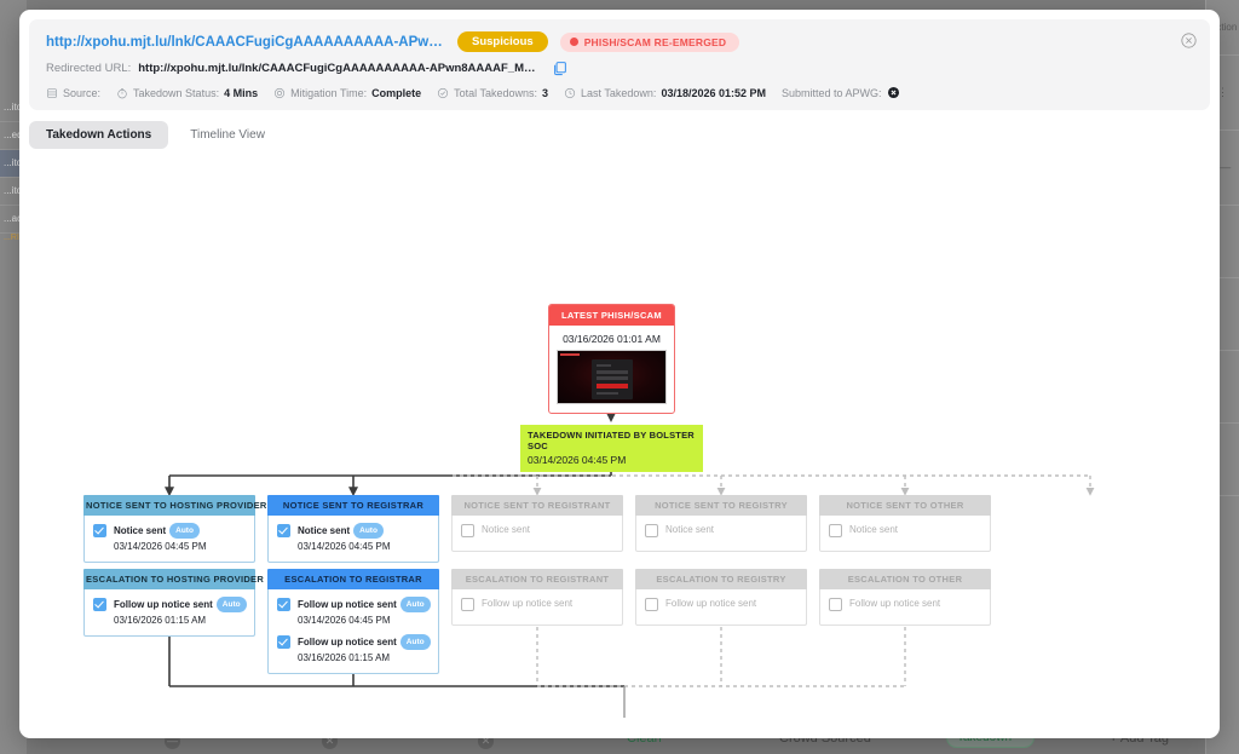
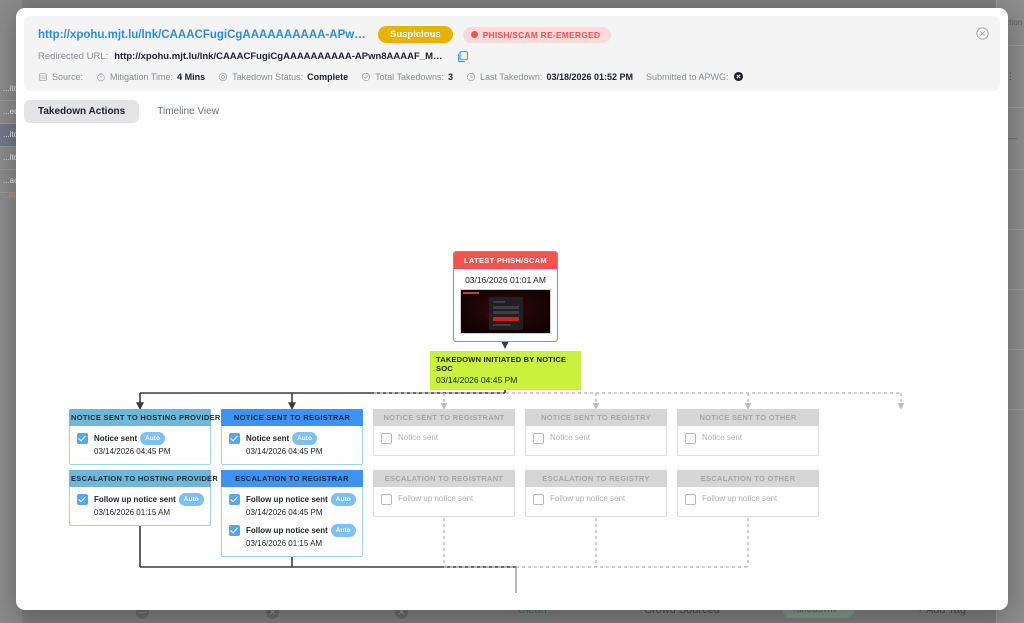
  ...it
  ...it
  ...it
  ⋮
  —
  ✕
  ✕
  Clean
  Crowd Sourced
  + Add Tag
  http://xpohu.mjt.lu/lnk/CAAACFugiCgAAAAAAAAAA-APwn8
  Suspicious
  PHISH/SCAM RE-EMERGED
  Redirected URL:
  http://xpohu.mjt.lu/lnk/CAAACFugiCgAAAAAAAAAA-APwn8AAAAF_MAA
  Source:
- Takedown Status:
+ Mitigation Time:
  4 Mins
- Mitigation Time:
+ Takedown Status:
  Complete
  Total Takedowns:
  3
  Last Takedown:
  03/18/2026 01:52 PM
  Submitted to APWG:
  Takedown Actions
  Timeline View
  LATEST PHISH/SCAM
  03/16/2026 01:01 AM
- TAKEDOWN INITIATED BY BOLSTER SOC
+ TAKEDOWN INITIATED BY NOTICE SOC
  03/14/2026 04:45 PM
  NOTICE SENT TO HOSTING PROVIDER
  Notice sent
  03/14/2026 04:45 PM
  NOTICE SENT TO REGISTRAR
  Notice sent
  03/14/2026 04:45 PM
  NOTICE SENT TO REGISTRANT
  Notice sent
  NOTICE SENT TO REGISTRY
  Notice sent
  NOTICE SENT TO OTHER
  Notice sent
  ESCALATION TO HOSTING PROVIDER
  Follow up notice sent
  03/16/2026 01:15 AM
  ESCALATION TO REGISTRAR
  Follow up notice sent
  03/14/2026 04:45 PM
  Follow up notice sent
  03/16/2026 01:15 AM
  ESCALATION TO REGISTRANT
  Follow up notice sent
  ESCALATION TO REGISTRY
  Follow up notice sent
  ESCALATION TO OTHER
  Follow up notice sent
